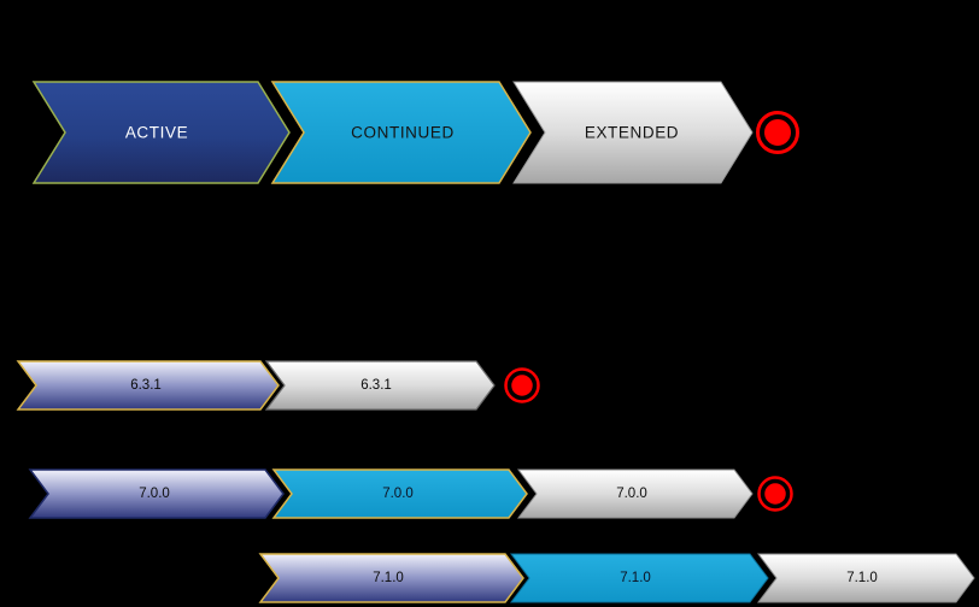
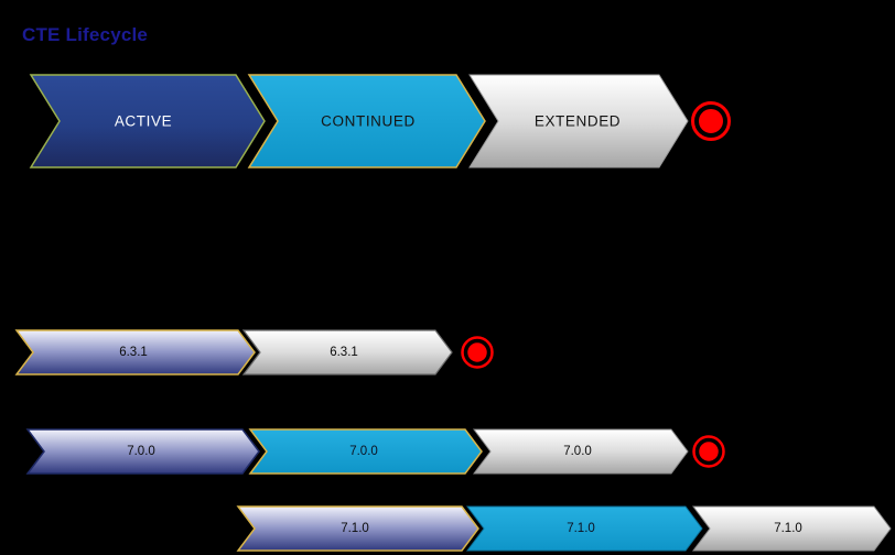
+ CTE Lifecycle
  ACTIVE
  CONTINUED
  EXTENDED
  6.3.1
  6.3.1
  7.0.0
  7.0.0
  7.0.0
  7.1.0
  7.1.0
  7.1.0
